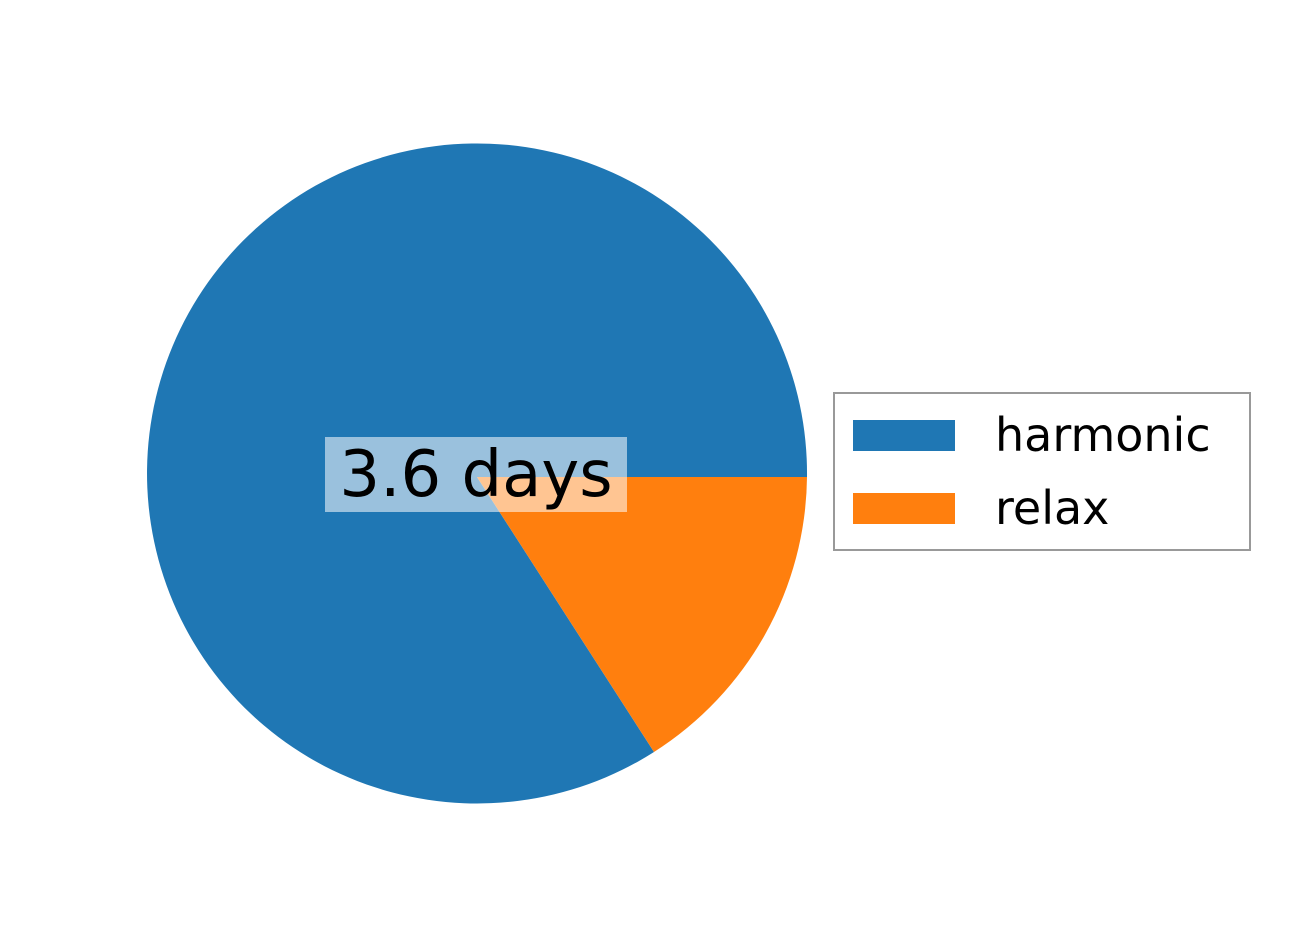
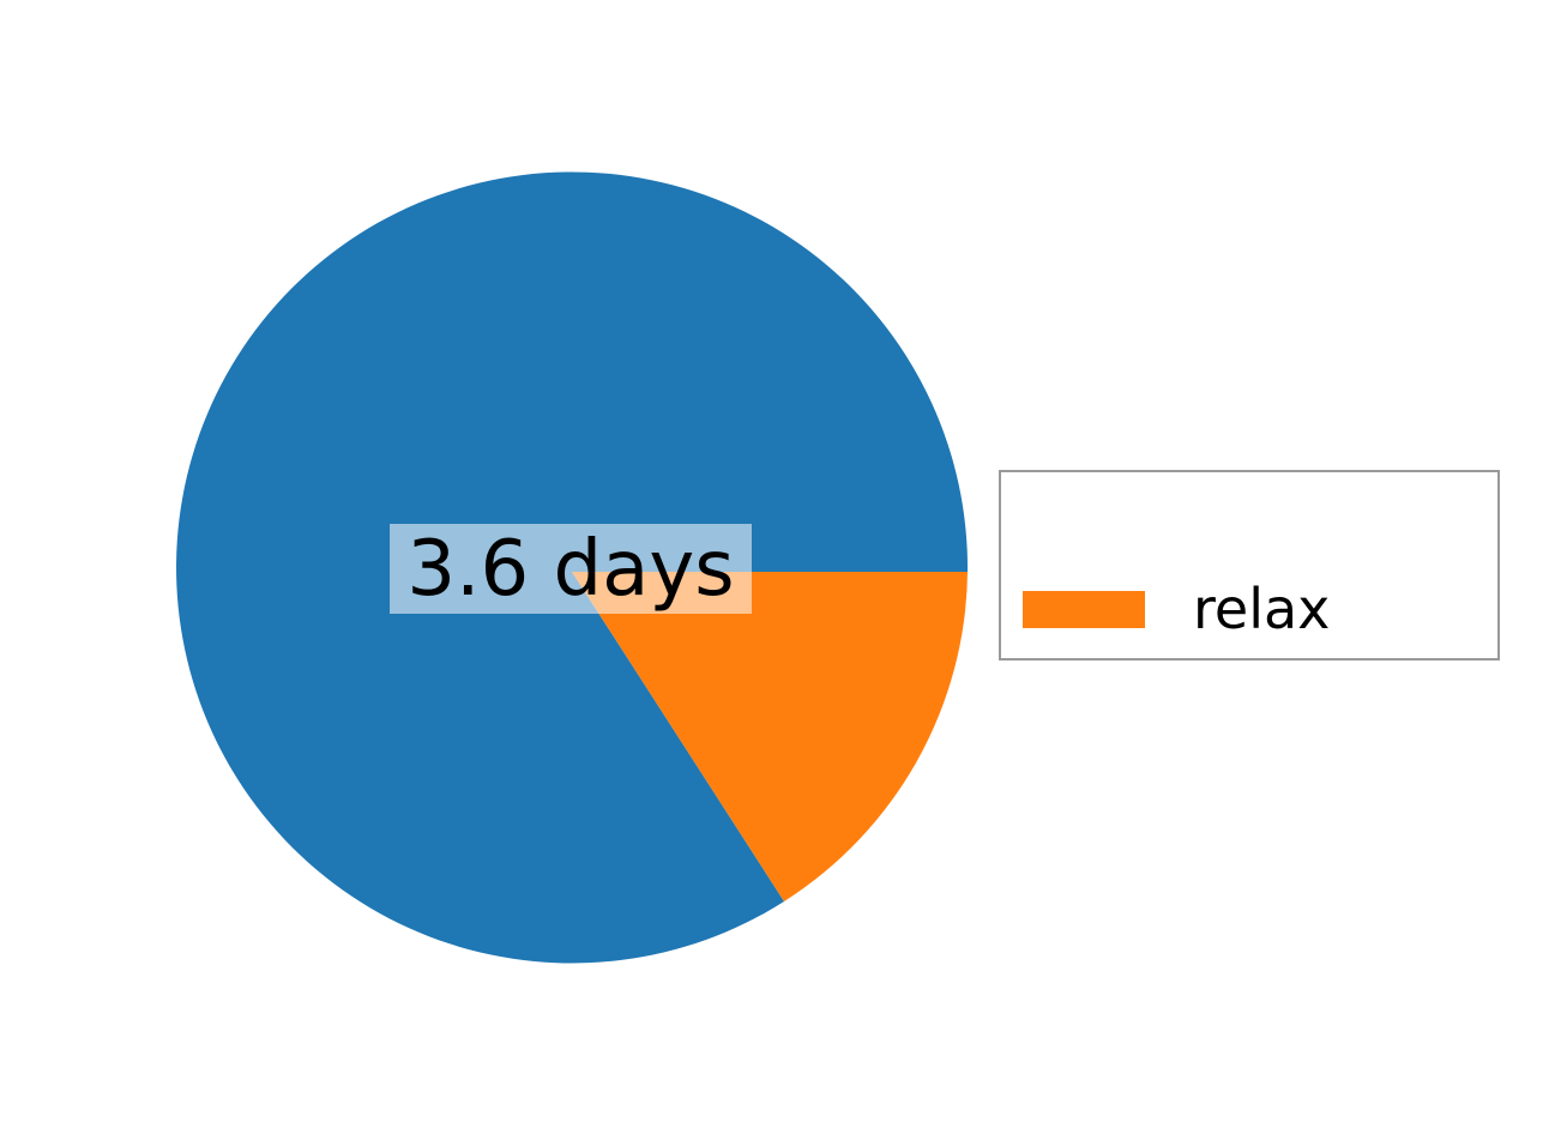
  3.6 days
- harmonic
  relax
